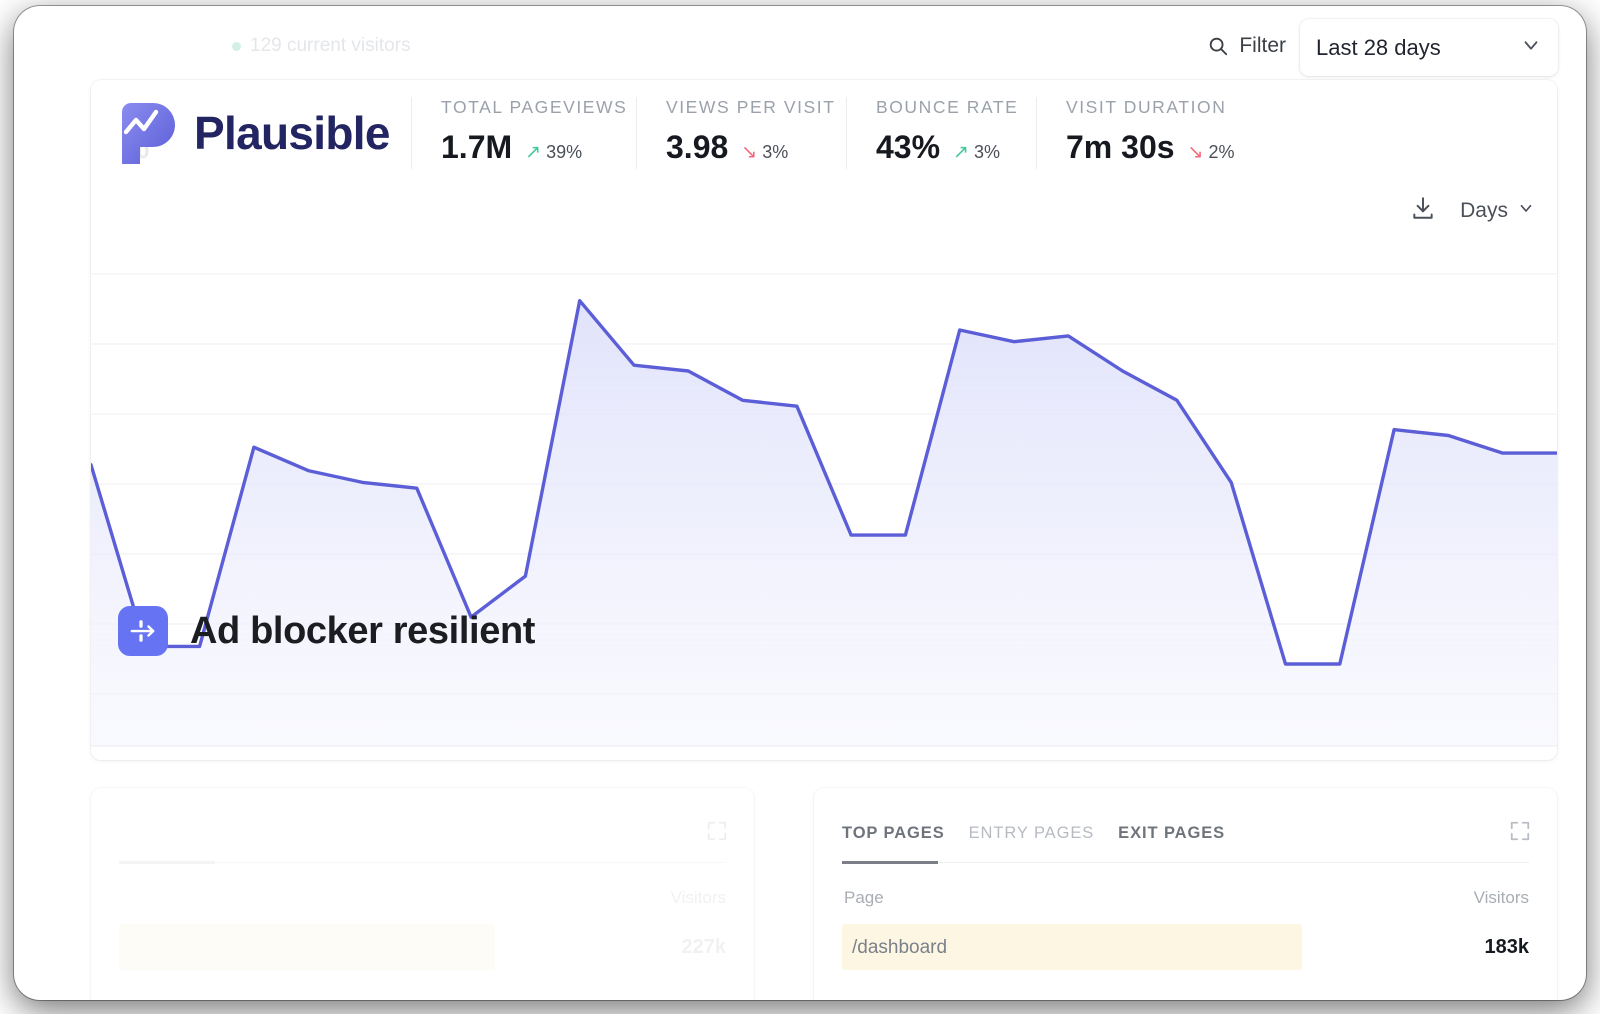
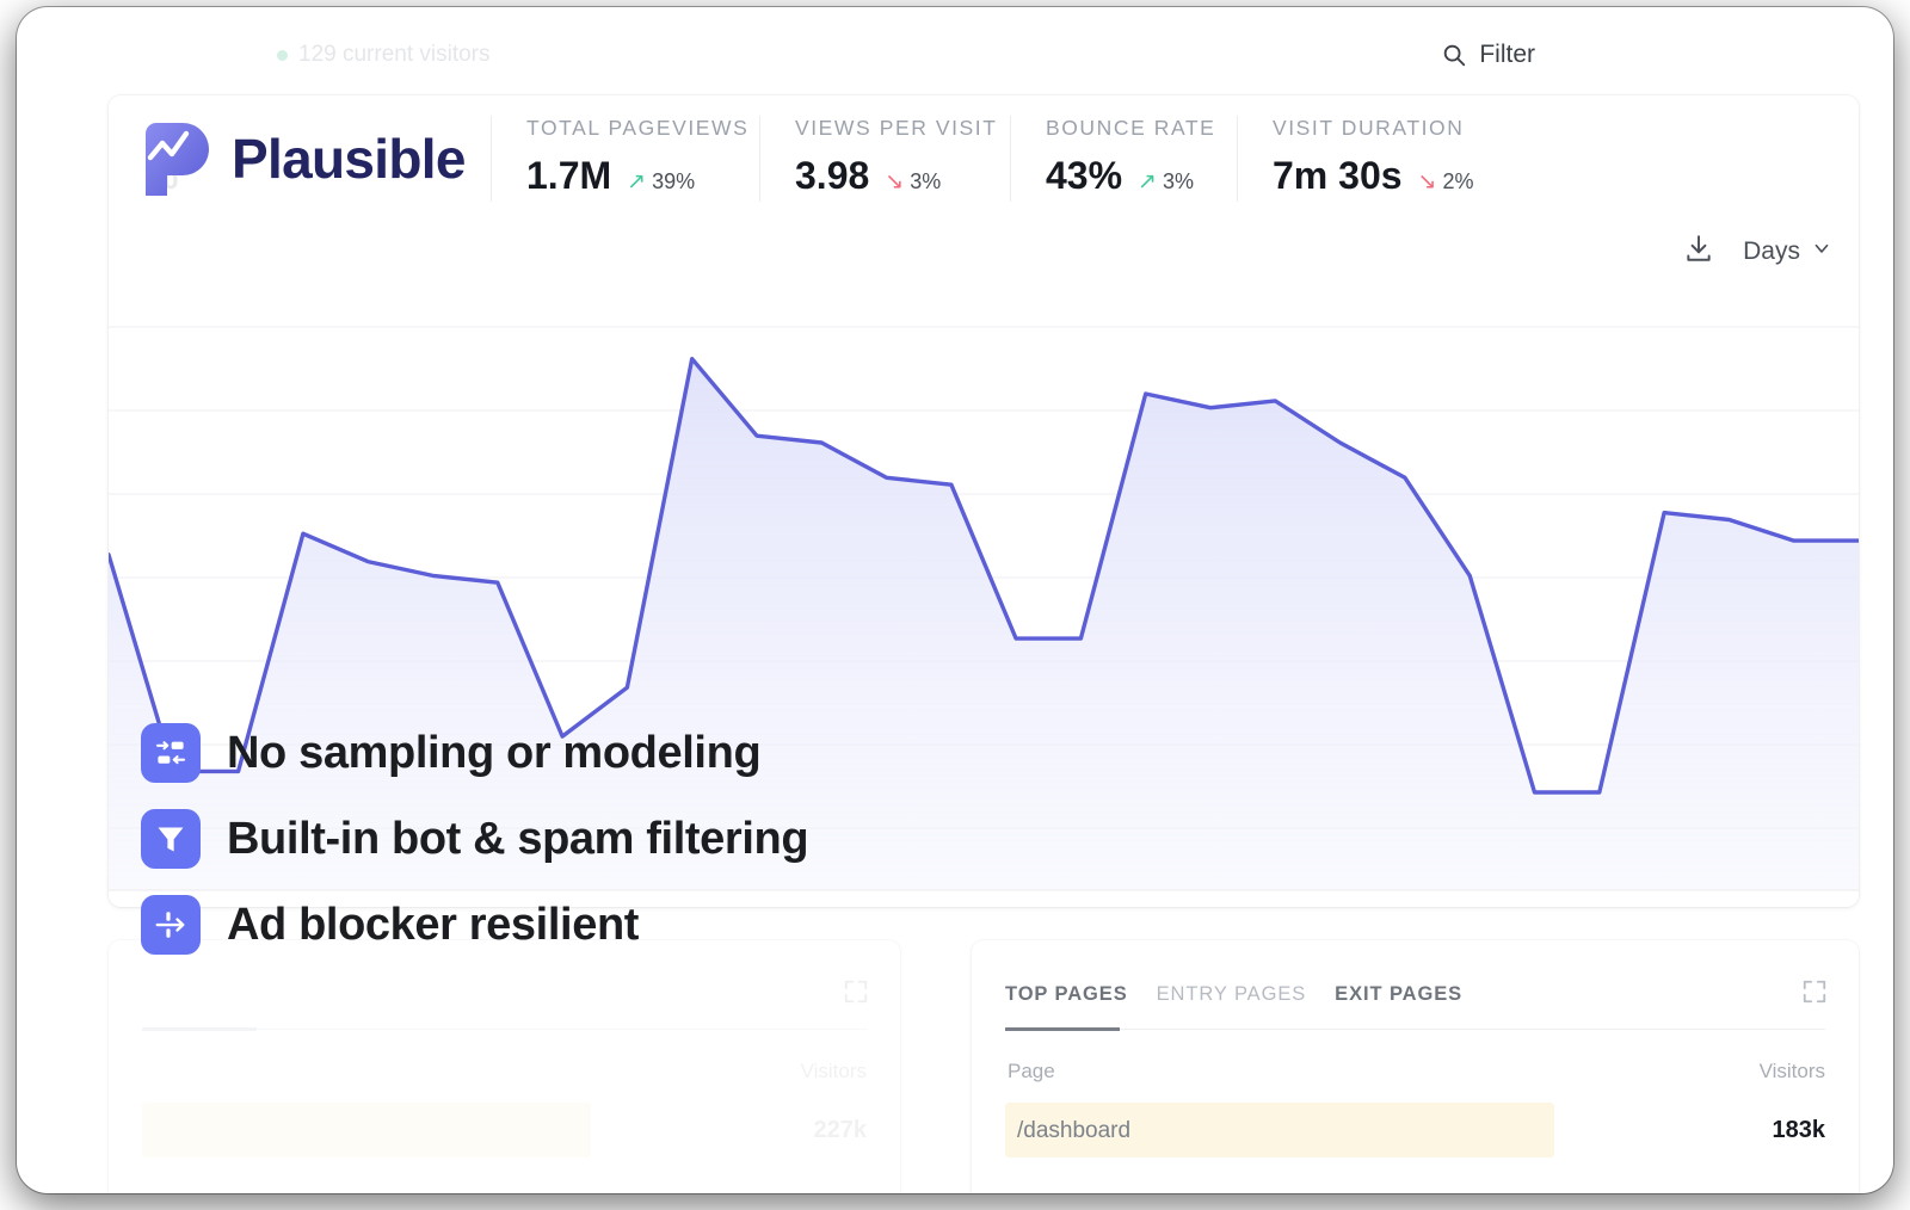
  129 current visitors
  Filter
- Last 28 days
  TOTAL PAGEVIEWS
  1.7M
  ↗
  39%
  VIEWS PER VISIT
  3.98
  ↘
  3%
  BOUNCE RATE
  43%
  ↗
  3%
  VISIT DURATION
  7m 30s
  ↘
  2%
  Days
  TOP PAGES
  ENTRY PAGES
  EXIT PAGES
  Page
  Visitors
  /dashboard
  183k
  Plausible
+ No sampling or modeling
+ Built-in bot & spam filtering
  Ad blocker resilient
